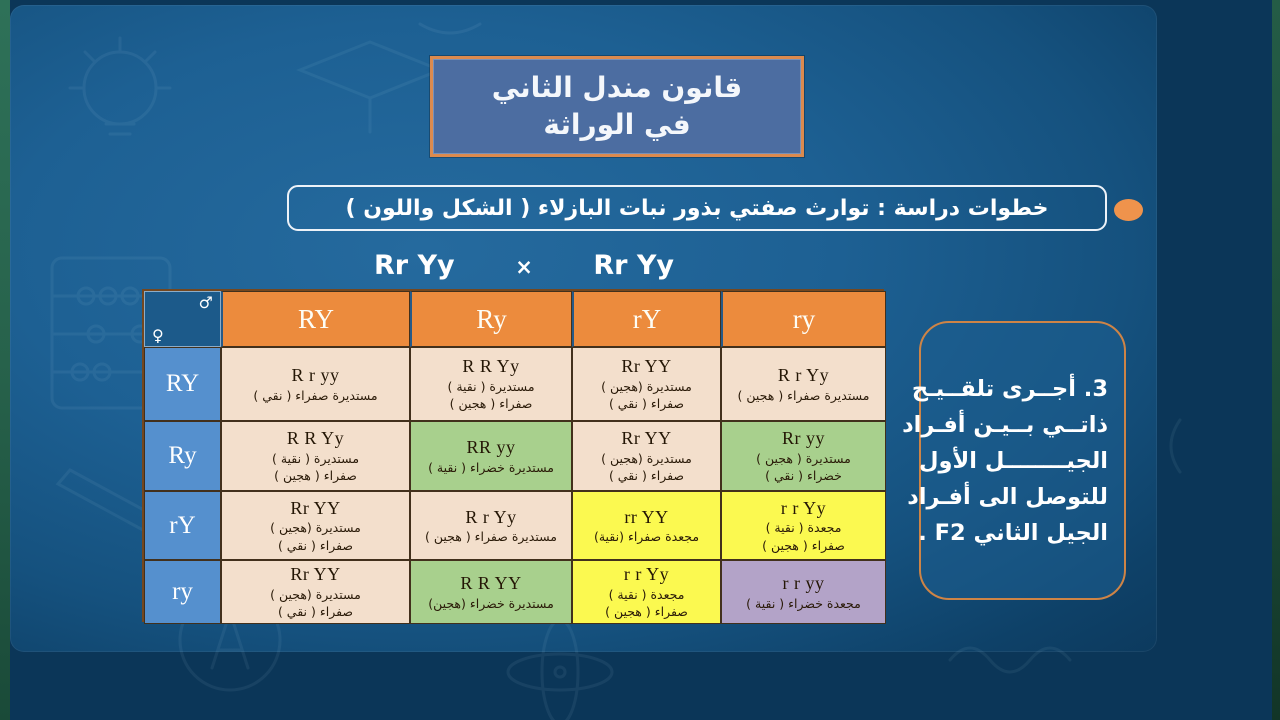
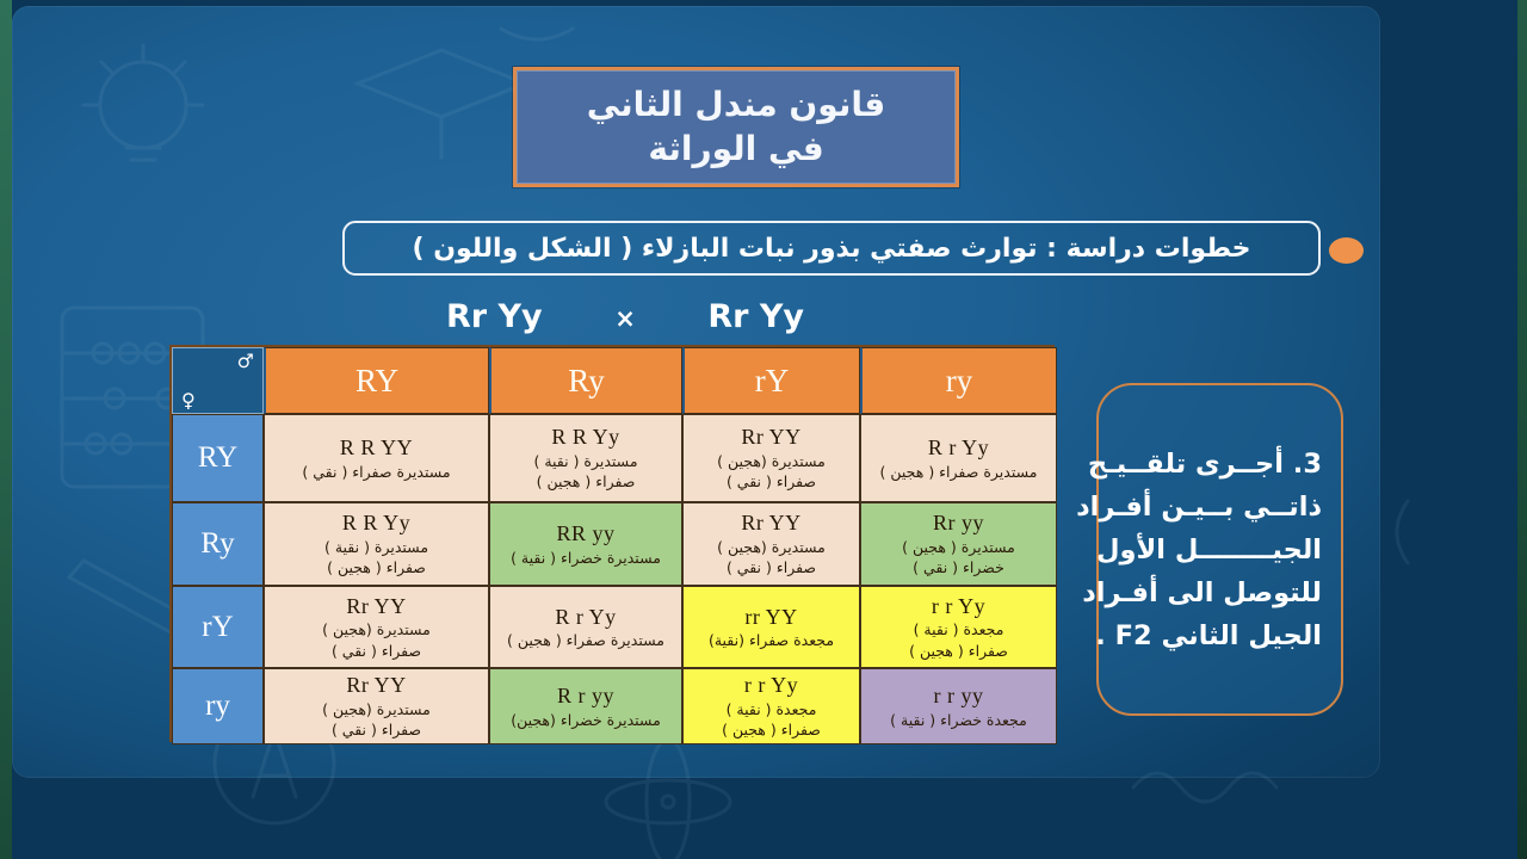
  قانون مندل الثاني
  في الوراثة
  خطوات دراسة : توارث صفتي بذور نبات البازلاء ( الشكل واللون )
  Rr Yy
  ×
  Rr Yy
  ♂
  ♀
  RY
  Ry
  rY
  ry
  RY
- R r yy
+ R R YY
  مستديرة صفراء ( نقي )
  R R Yy
  مستديرة ( نقية )
  صفراء ( هجين )
  Rr YY
  مستديرة (هجين )
  صفراء ( نقي )
  R r Yy
  مستديرة صفراء ( هجين )
  Ry
  R R Yy
  مستديرة ( نقية )
  صفراء ( هجين )
  RR yy
  مستديرة خضراء ( نقية )
  Rr YY
  مستديرة (هجين )
  صفراء ( نقي )
  Rr yy
  مستديرة ( هجين )
  خضراء ( نقي )
  rY
  Rr YY
  مستديرة (هجين )
  صفراء ( نقي )
  R r Yy
  مستديرة صفراء ( هجين )
  rr YY
  مجعدة صفراء (نقية)
  r r Yy
  مجعدة ( نقية )
  صفراء ( هجين )
  ry
  Rr YY
  مستديرة (هجين )
  صفراء ( نقي )
- R R YY
+ R r yy
  مستديرة خضراء (هجين)
  r r Yy
  مجعدة ( نقية )
  صفراء ( هجين )
  r r yy
  مجعدة خضراء ( نقية )
  3. أجــرى تلقــيـح
  ذاتــي بــيـن أفـراد
  الجيــــــــل الأول
  للتوصل الى أفـراد
  الجيل الثاني F2 .
